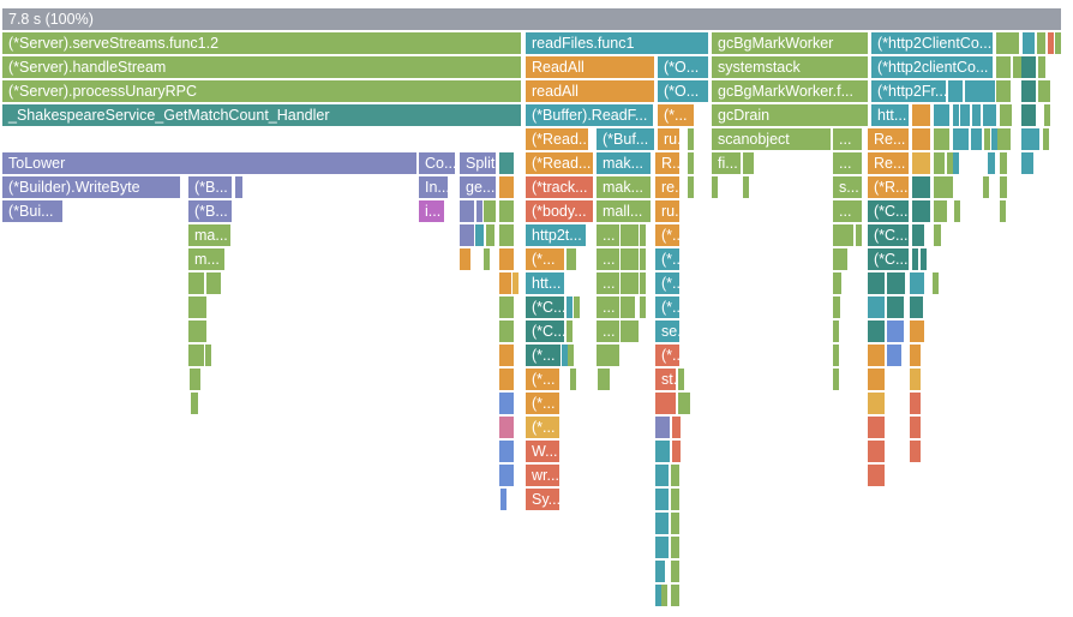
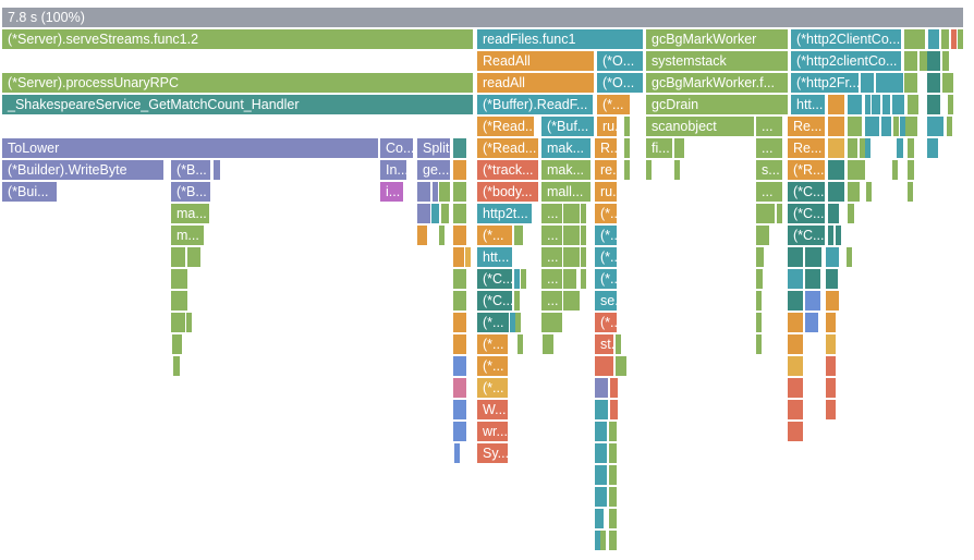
  7.8 s (100%)
  (*Server).serveStreams.func1.2
  readFiles.func1
  gcBgMarkWorker
  (*http2ClientCo...
- (*Server).handleStream
  ReadAll
  (*O...
  systemstack
  (*http2clientCo...
  (*Server).processUnaryRPC
  readAll
  (*O...
  gcBgMarkWorker.f...
  (*http2Fr...
  _ShakespeareService_GetMatchCount_Handler
  (*Buffer).ReadF...
  (*...
  gcDrain
  htt...
  (*Read..
  (*Buf...
  scanobject
  ...
  Re...
  ToLower
  Co...
  Split
  (*Read...
  mak...
  R..
  fi...
  ...
  Re...
  (*Builder).WriteByte
  (*B...
  In..
  ge...
  (*track...
  mak...
  s...
  (*R...
  (*Bui...
  (*B...
  i...
  (*body...
  mall...
  ...
  (*C...
  ma...
  http2t...
  ...
  (*..
  (*C...
  m...
  (*...
  ...
  (*..
  (*C...
  htt...
  ...
  (*..
  (*C...
  ...
  (*..
  (*C...
  ...
  (*...
  (*..
  (*...
  (*...
  (*...
  W...
  wr...
  Sy...
